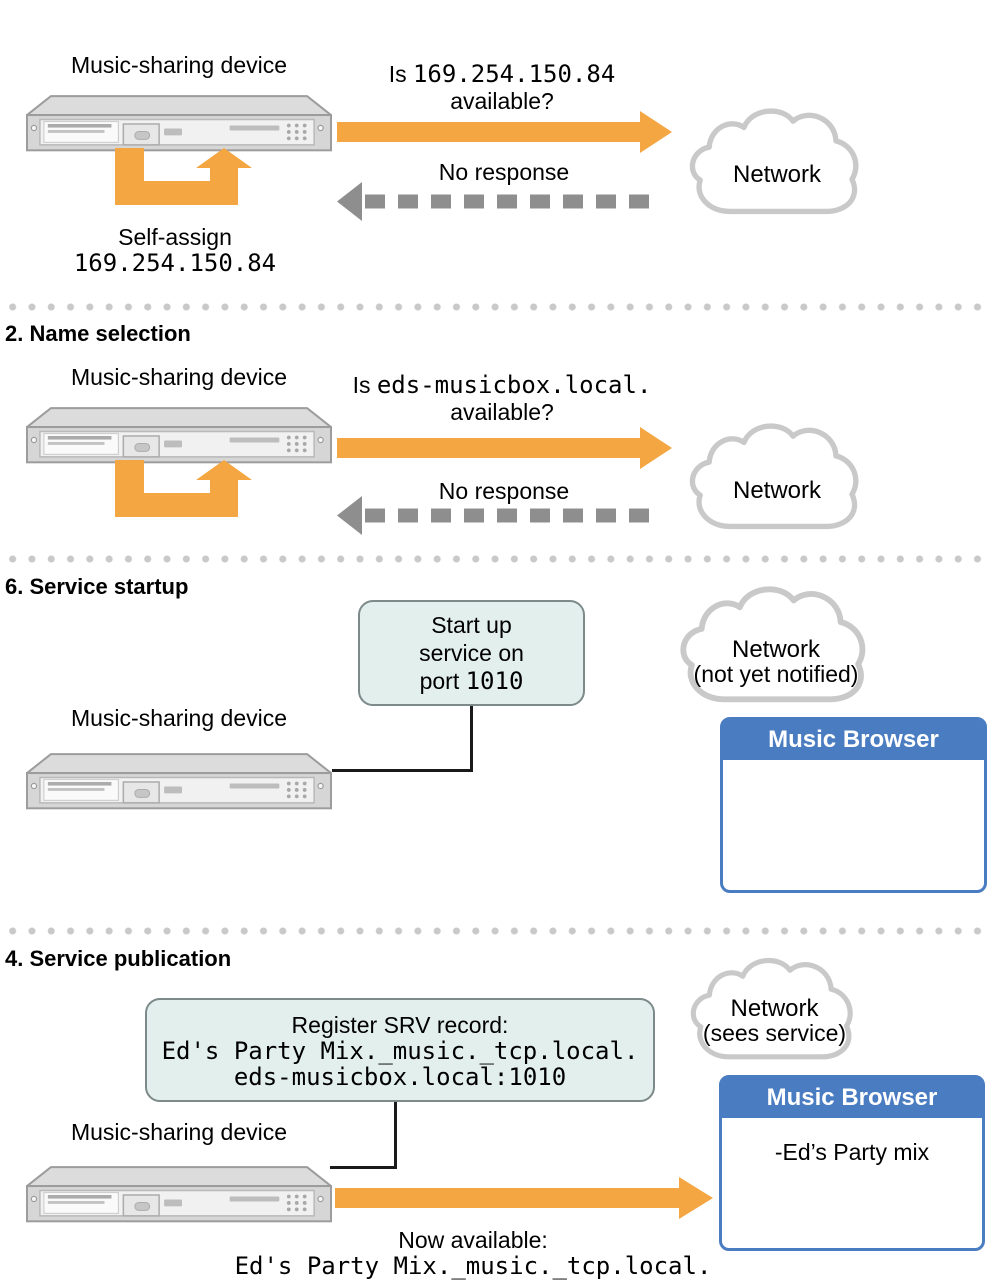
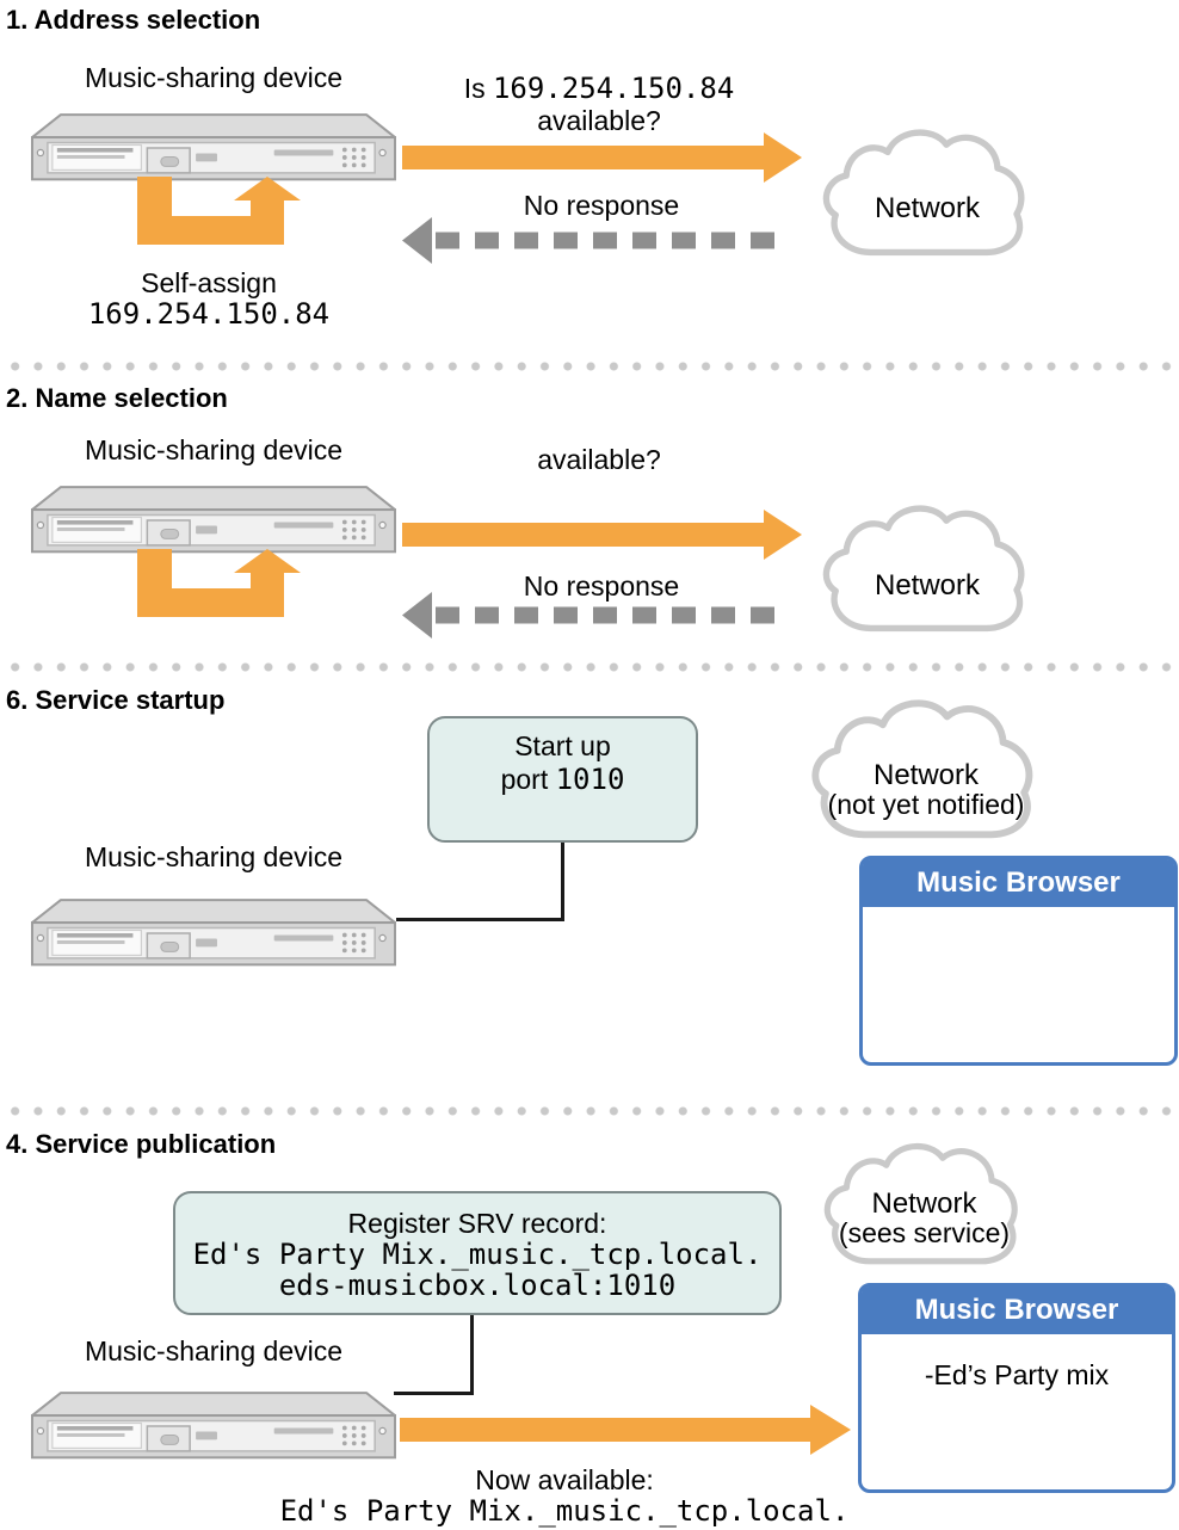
+ 1. Address selection
  Music-sharing device
  Self-assign
  169.254.150.84
  Is 169.254.150.84
  available?
  No response
  Network
  2. Name selection
  Music-sharing device
- Is eds-musicbox.local.
  available?
  No response
  Network
  6. Service startup
  Start up
- service on
  port 1010
  Network
  (not yet notified)
  Music-sharing device
  Music Browser
  4. Service publication
  Register SRV record:
  Ed's Party Mix._music._tcp.local.
  eds-musicbox.local:1010
  Network
  (sees service)
  Music Browser
  -Ed’s Party mix
  Music-sharing device
  Now available:
  Ed's Party Mix._music._tcp.local.
